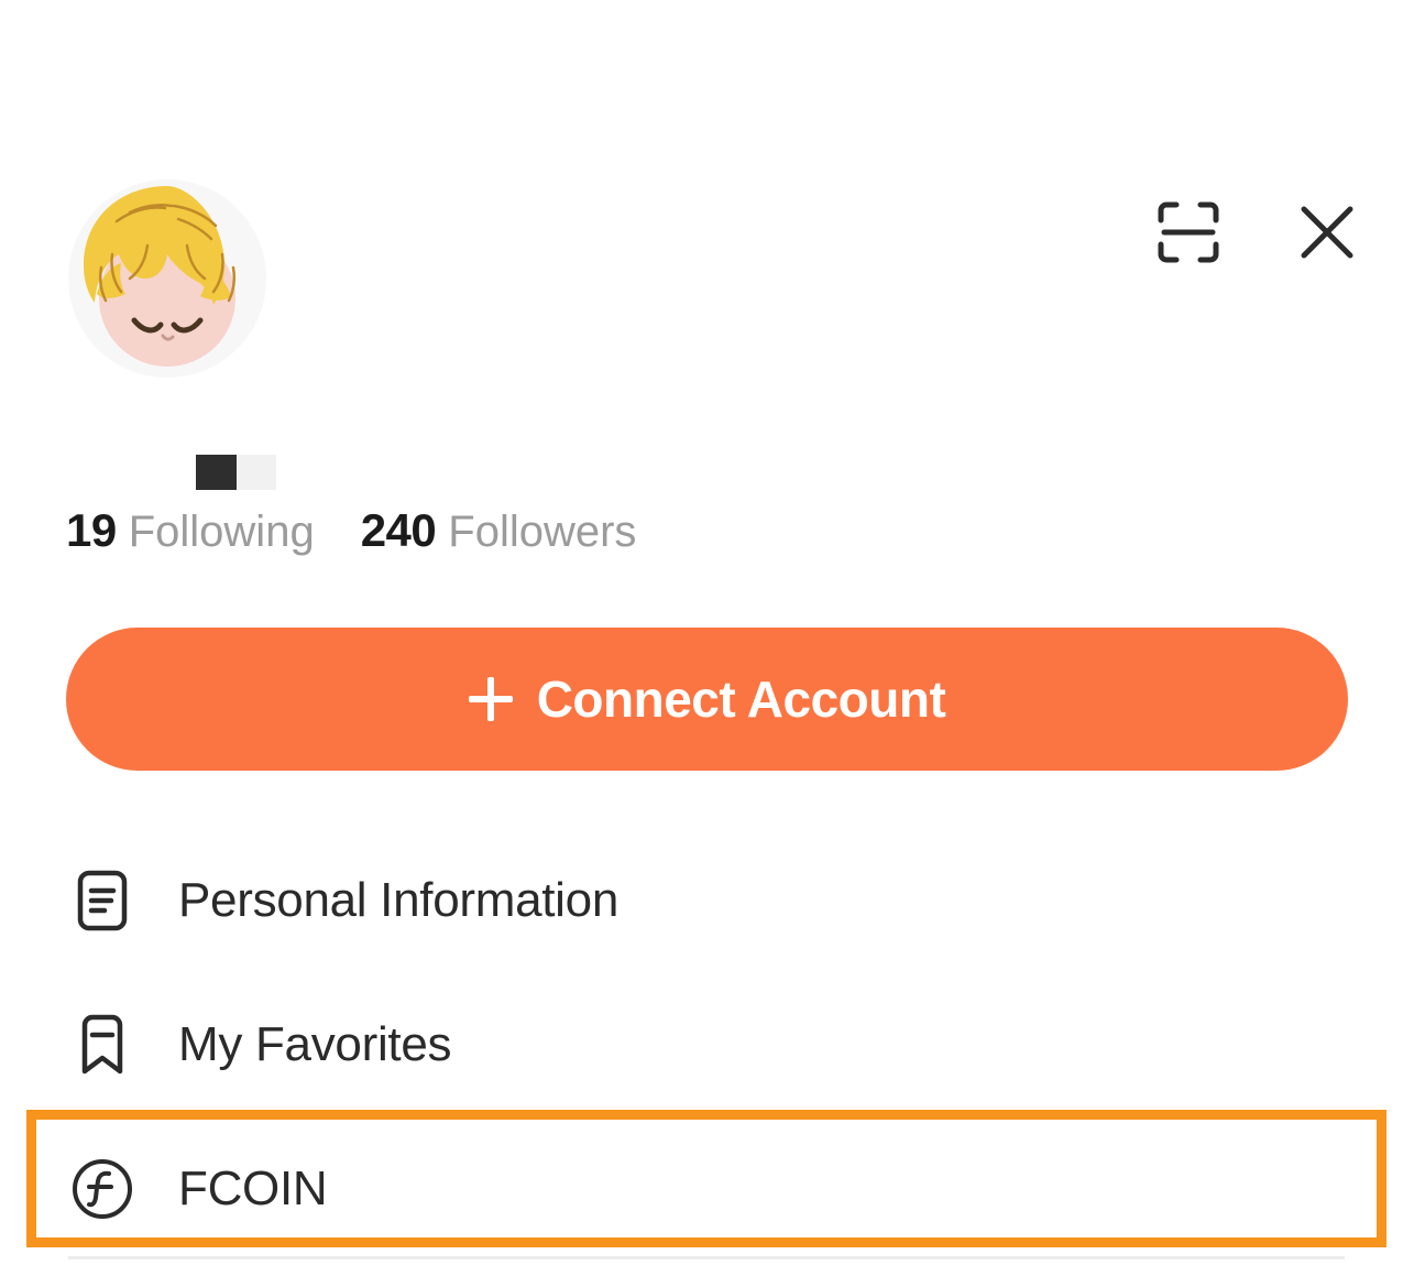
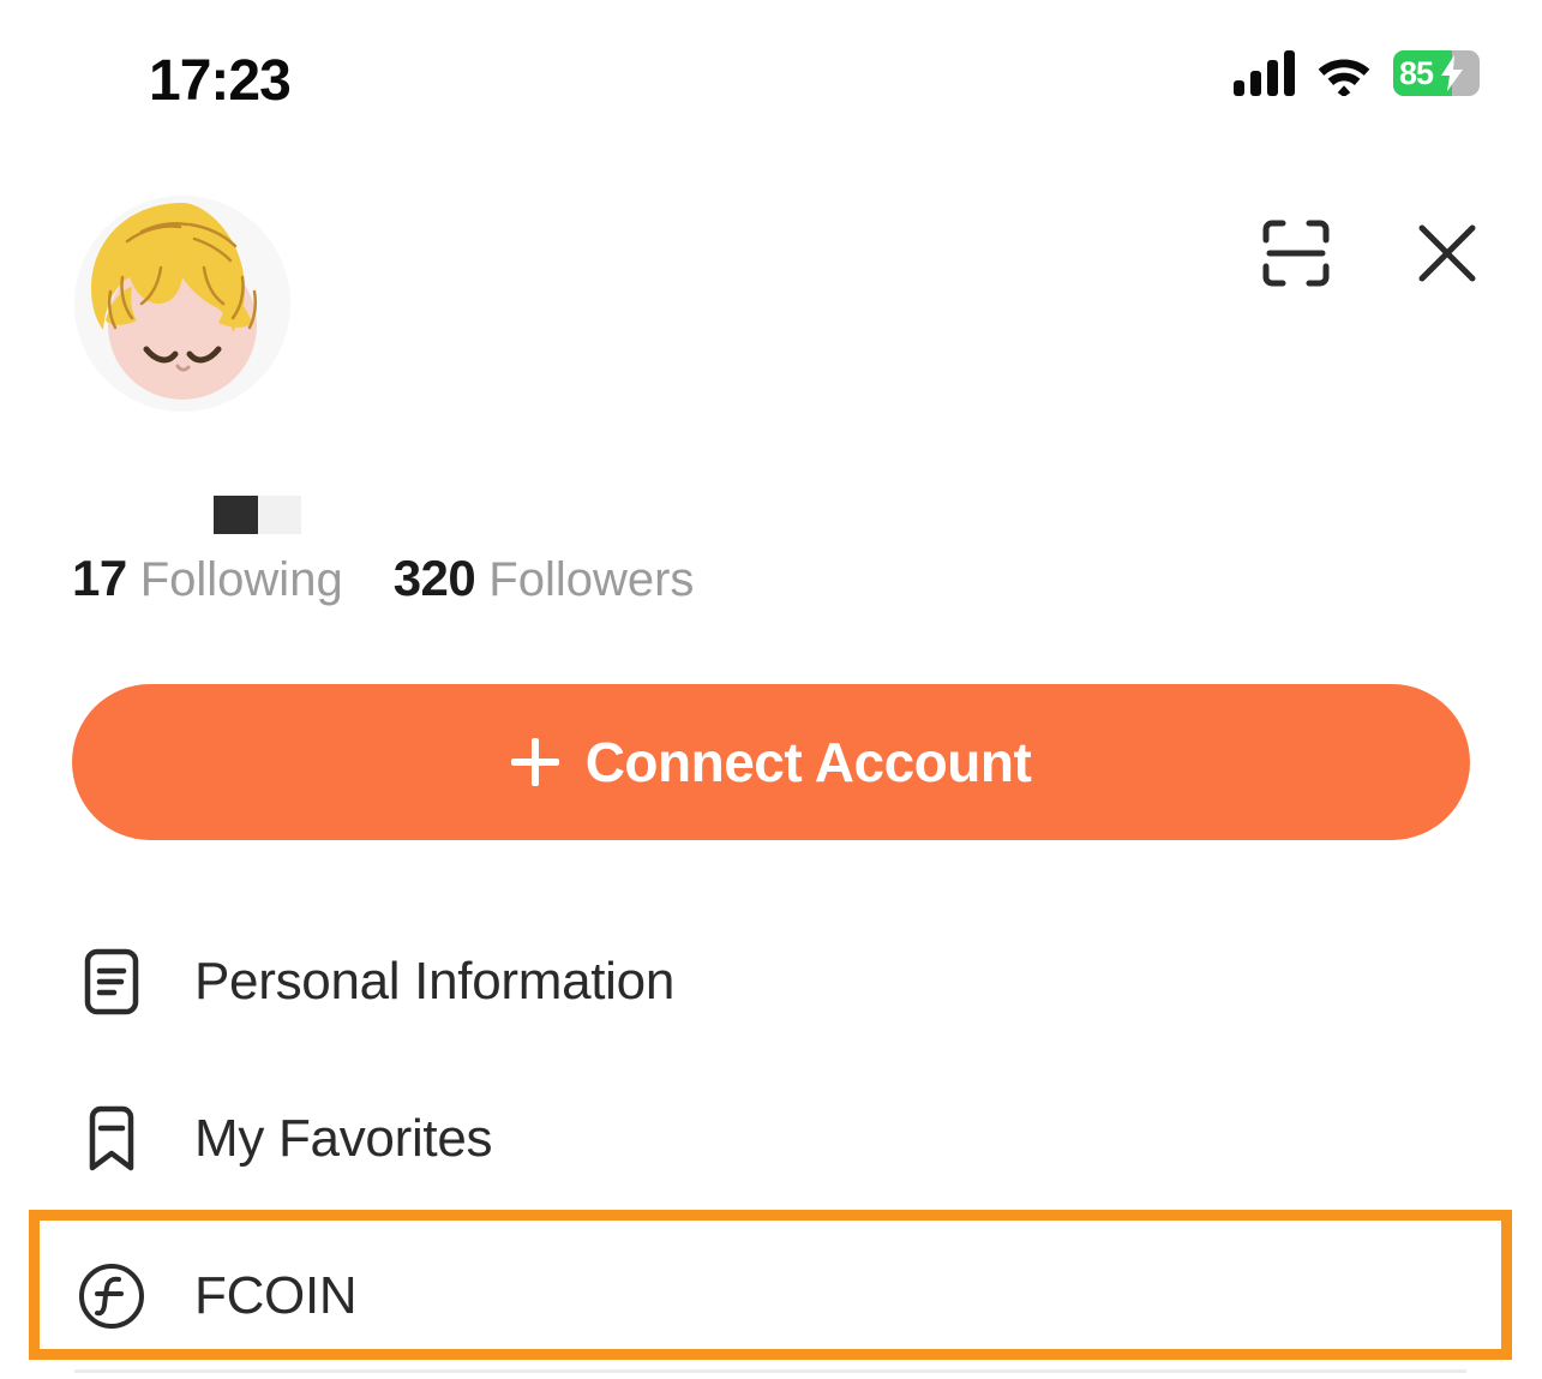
+ 17:23
+ 85
- 19
+ 17
  Following
- 240
+ 320
  Followers
  Connect Account
  Personal Information
  My Favorites
  FCOIN
